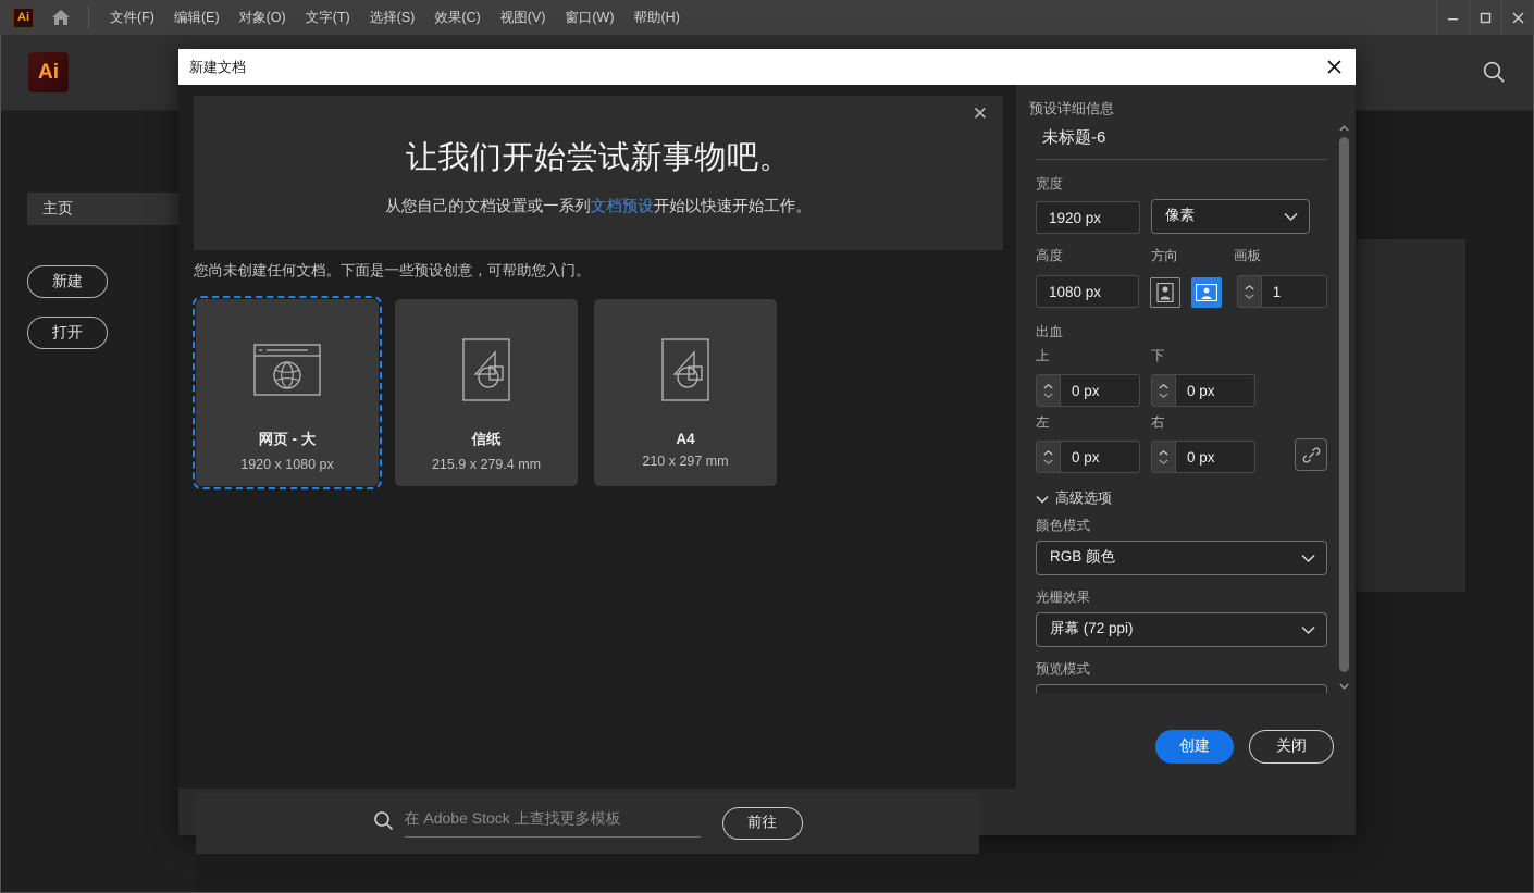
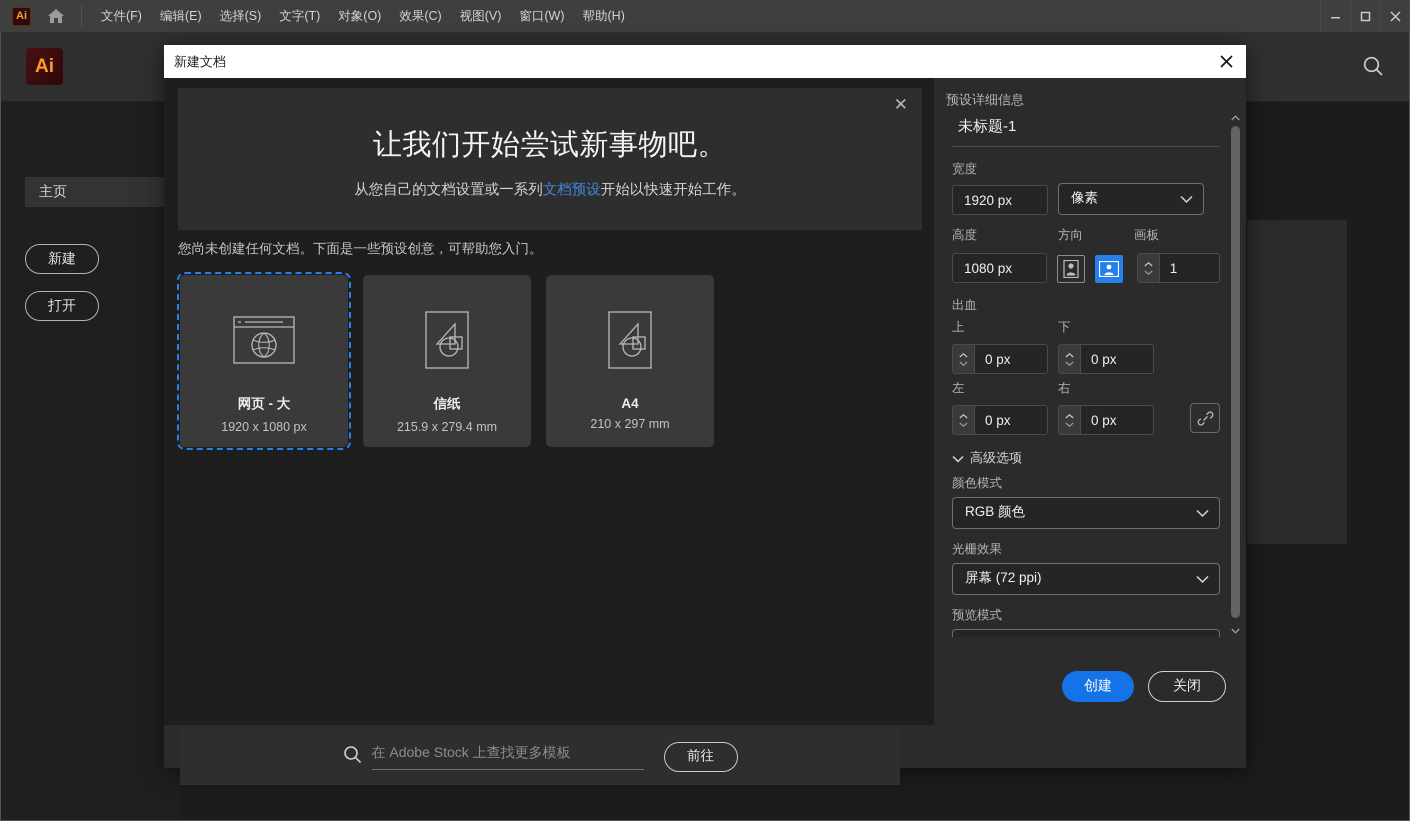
  Ai
  文件(F)
  编辑(E)
- 对象(O)
+ 选择(S)
  文字(T)
- 选择(S)
+ 对象(O)
  效果(C)
  视图(V)
  窗口(W)
  帮助(H)
  Ai
  主页
  新建
  打开
  新建文档
  ✕
  让我们开始尝试新事物吧。
  从您自己的文档设置或一系列文档预设开始以快速开始工作。
  您尚未创建任何文档。下面是一些预设创意，可帮助您入门。
  网页 - 大
  1920 x 1080 px
  信纸
  215.9 x 279.4 mm
  A4
  210 x 297 mm
  在 Adobe Stock 上查找更多模板
  前往
  预设详细信息
- 未标题-6
+ 未标题-1
  宽度
  1920 px
  像素
  高度
  方向
  画板
  1080 px
  1
  出血
  上
  下
  0 px
  0 px
  左
  右
  0 px
  0 px
  高级选项
  颜色模式
  RGB 颜色
  光栅效果
  屏幕 (72 ppi)
  预览模式
  创建
  关闭
